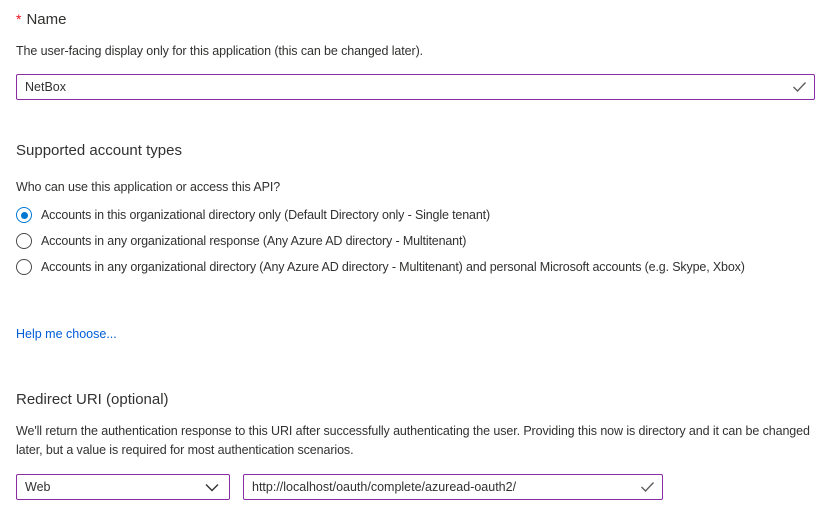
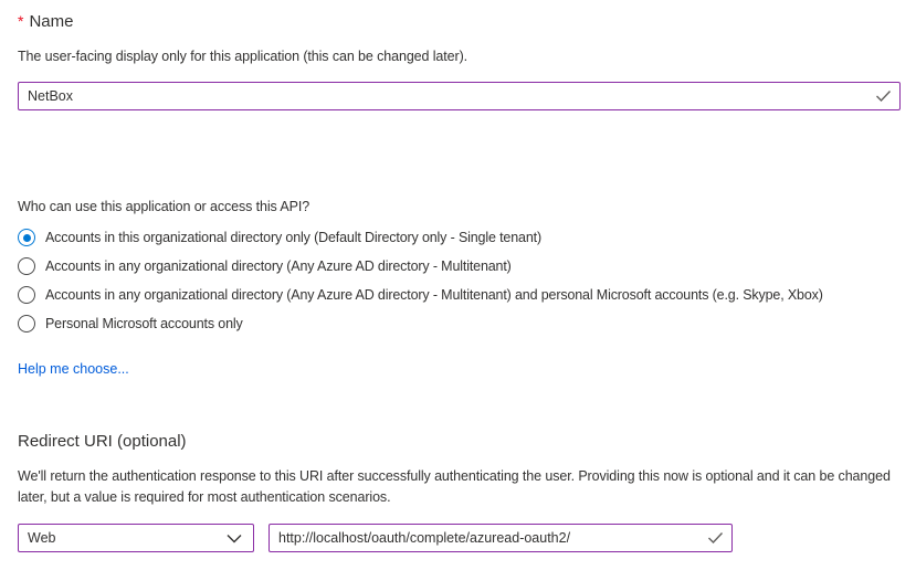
  * Name
  The user-facing display only for this application (this can be changed later).
  NetBox
- Supported account types
  Who can use this application or access this API?
  Accounts in this organizational directory only (Default Directory only - Single tenant)
- Accounts in any organizational response (Any Azure AD directory - Multitenant)
+ Accounts in any organizational directory (Any Azure AD directory - Multitenant)
  Accounts in any organizational directory (Any Azure AD directory - Multitenant) and personal Microsoft accounts (e.g. Skype, Xbox)
+ Personal Microsoft accounts only
  Help me choose...
  Redirect URI (optional)
- We'll return the authentication response to this URI after successfully authenticating the user. Providing this now is directory and it can be changed later, but a value is required for most authentication scenarios.
+ We'll return the authentication response to this URI after successfully authenticating the user. Providing this now is optional and it can be changed later, but a value is required for most authentication scenarios.
  Web
  http://localhost/oauth/complete/azuread-oauth2/
